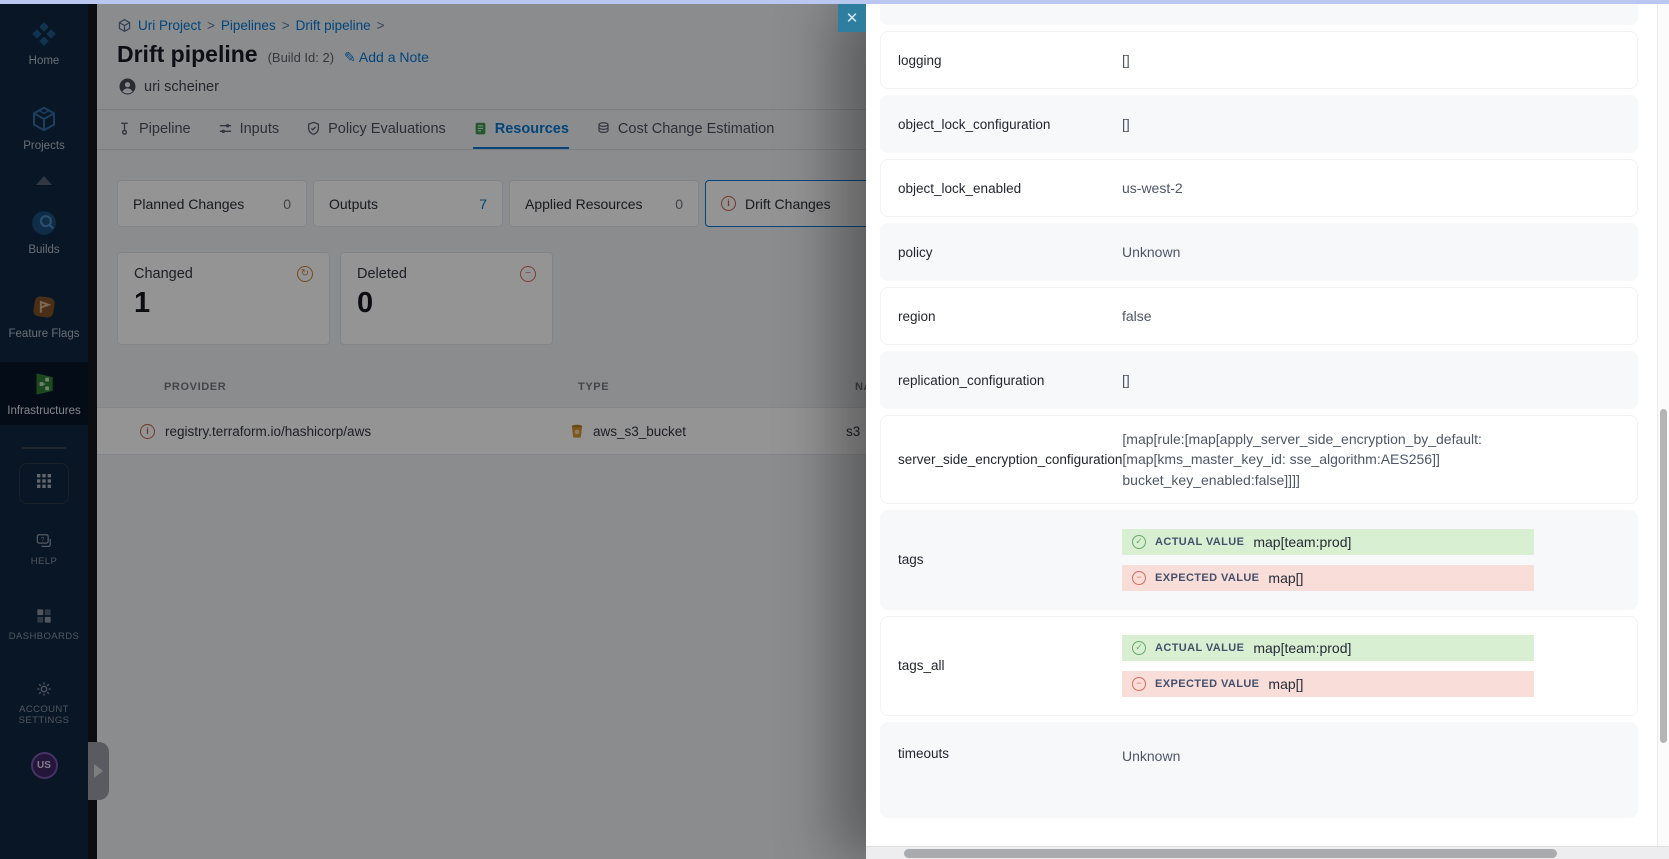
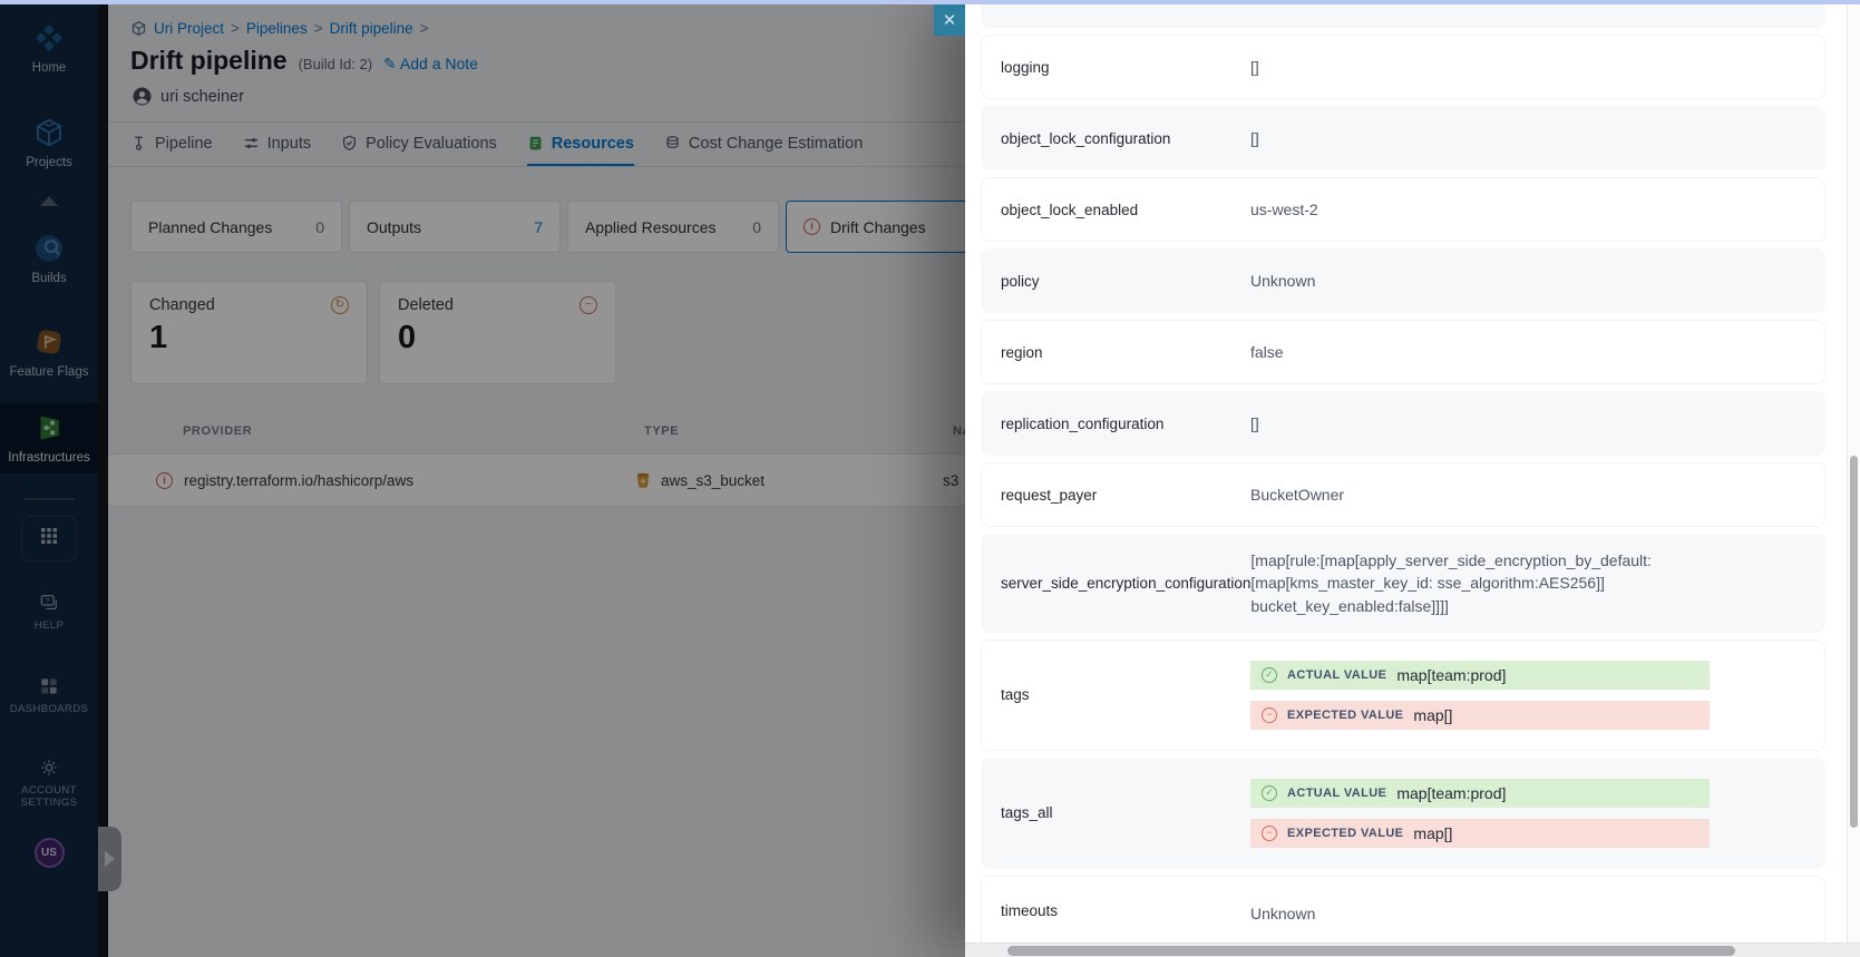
  Home
  Projects
  Builds
  Feature Flags
  Infrastructures
  HELP
  DASHBOARDS
  ACCOUNT SETTINGS
  US
  Uri Project
  >
  Pipelines
  >
  Drift pipeline
  >
  Drift pipeline
  (Build Id: 2)
  ✎ Add a Note
  uri scheiner
  Pipeline
  Inputs
  Policy Evaluations
  Resources
  Cost Change Estimation
  Planned Changes
  0
  Outputs
  7
  Applied Resources
  0
  i
  Drift Changes
  Changed
  ↻
  1
  Deleted
  −
  0
  PROVIDER
  TYPE
  i
  registry.terraform.io/hashicorp/aws
  aws_s3_bucket
  s3
  ✕
  logging
  []
  object_lock_configuration
  []
  object_lock_enabled
  us-west-2
  policy
  Unknown
  region
  false
  replication_configuration
  []
+ request_payer
+ BucketOwner
  server_side_encryption_configuration
  [map[rule:[map[apply_server_side_encryption_by_default:
  [map[kms_master_key_id: sse_algorithm:AES256]]
  bucket_key_enabled:false]]]]
  tags
  ✓
  ACTUAL VALUE
  map[team:prod]
  −
  EXPECTED VALUE
  map[]
  tags_all
  ✓
  ACTUAL VALUE
  map[team:prod]
  −
  EXPECTED VALUE
  map[]
  timeouts
  Unknown
